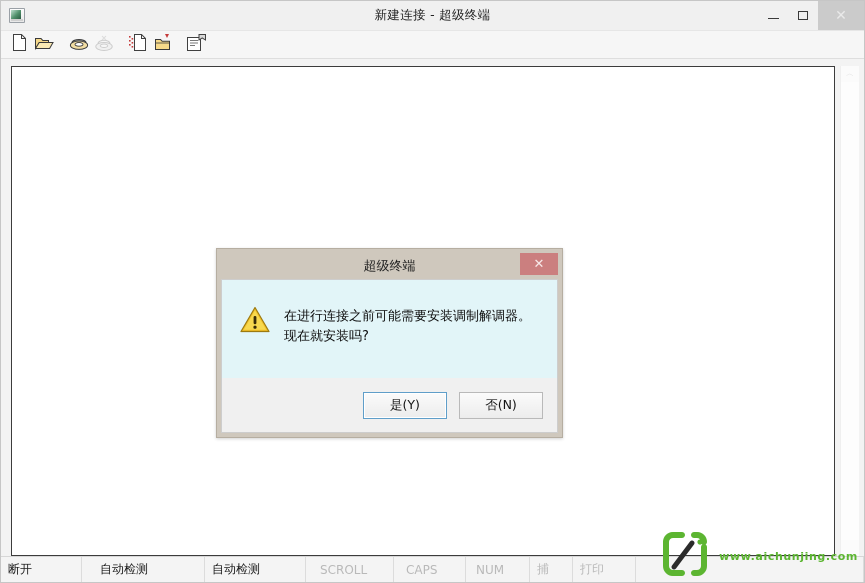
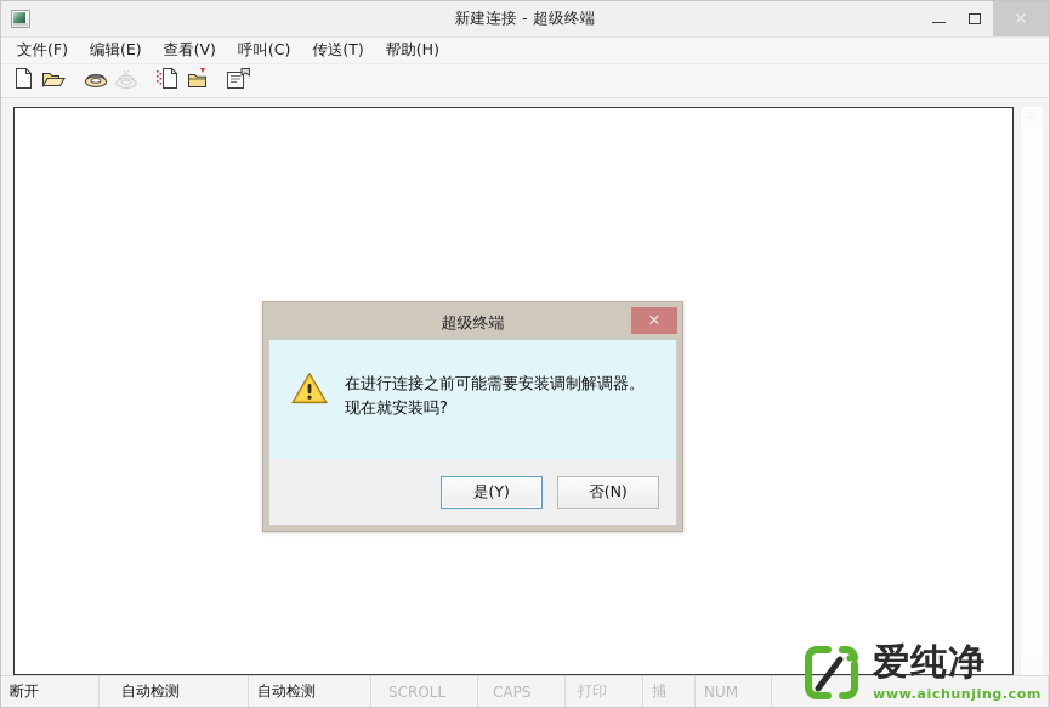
  新建连接 - 超级终端
  ✕
+ 文件(F)
+ 编辑(E)
+ 查看(V)
+ 呼叫(C)
+ 传送(T)
+ 帮助(H)
  断开
  自动检测
  自动检测
  SCROLL
  CAPS
- NUM
+ 打印
  捕
- 打印
+ NUM
  超级终端
  ✕
  在进行连接之前可能需要安装调制解调器。
  现在就安装吗?
  是(Y)
  否(N)
+ 爱纯净
  www.aichunjing.com
